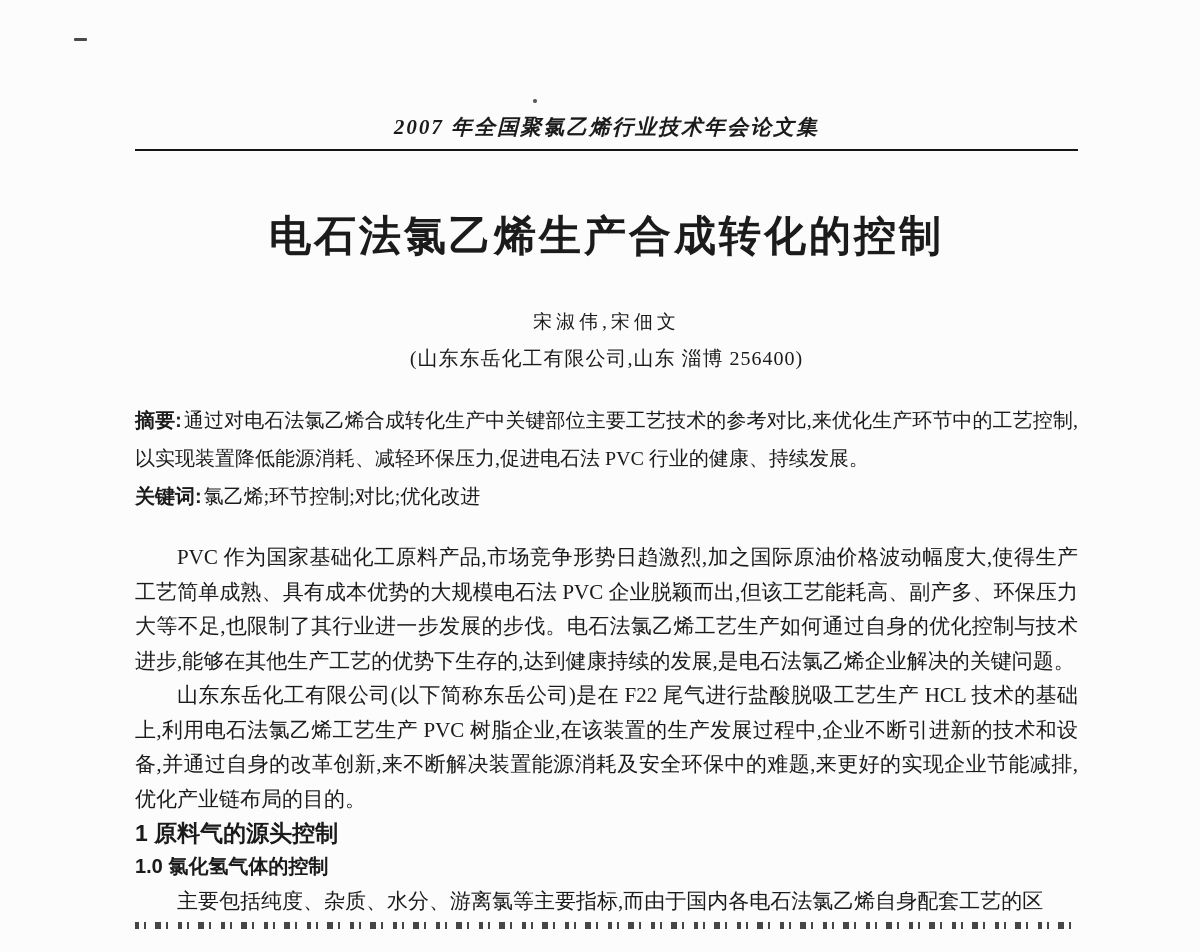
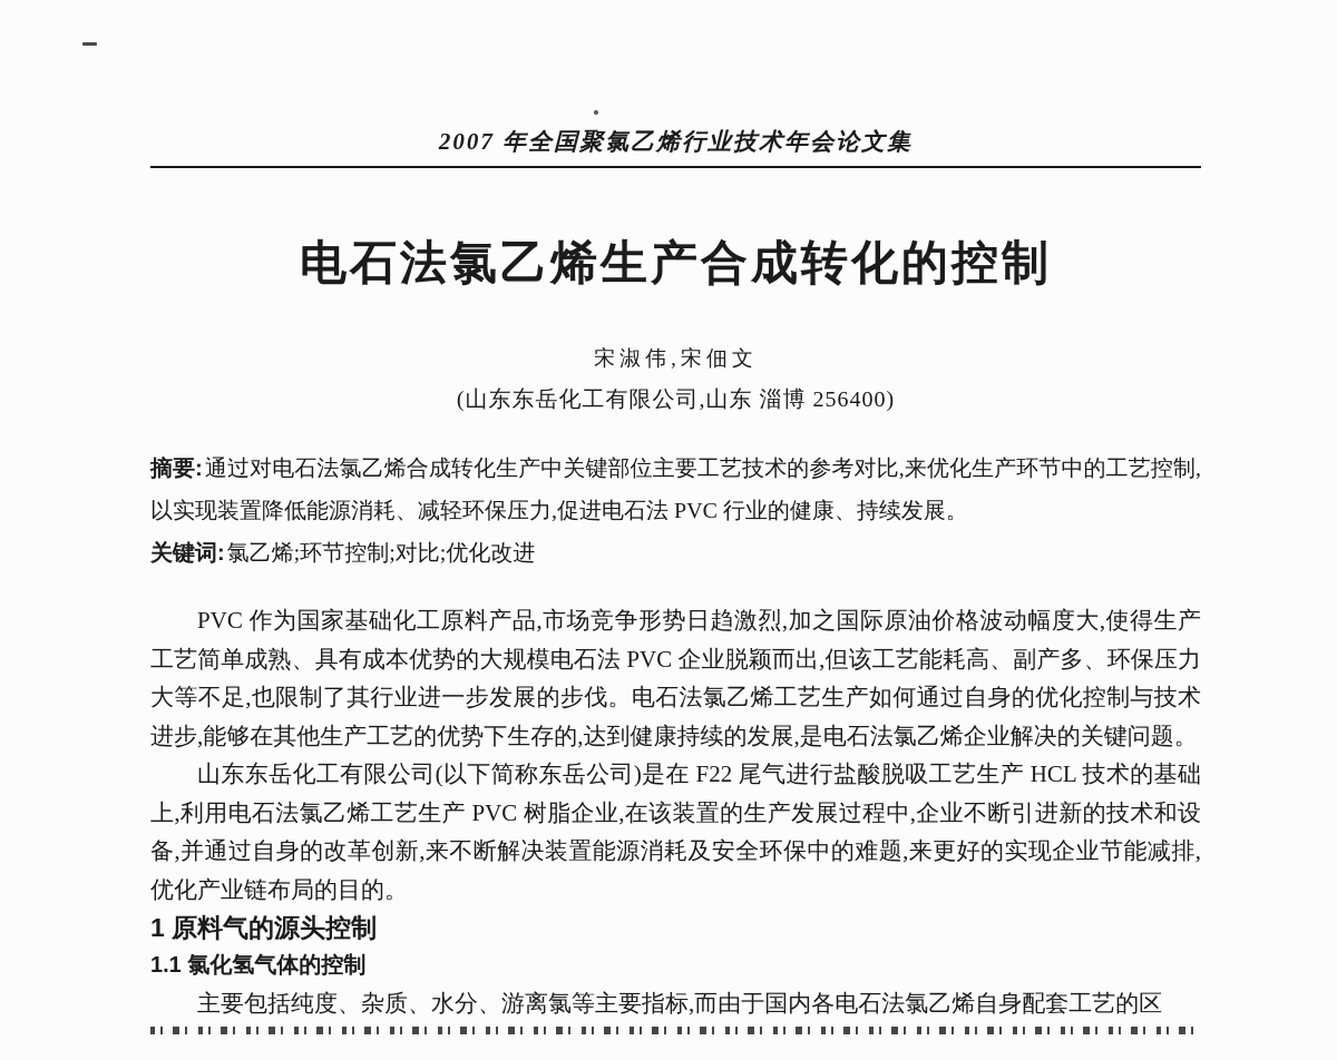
  2007 年全国聚氯乙烯行业技术年会论文集
  电石法氯乙烯生产合成转化的控制
  宋淑伟,宋佃文
  (山东东岳化工有限公司,山东 淄博 256400)
  摘要:通过对电石法氯乙烯合成转化生产中关键部位主要工艺技术的参考对比,来优化生产环节中的工艺控制,以实现装置降低能源消耗、减轻环保压力,促进电石法 PVC 行业的健康、持续发展。
  关键词:氯乙烯;环节控制;对比;优化改进
  PVC 作为国家基础化工原料产品,市场竞争形势日趋激烈,加之国际原油价格波动幅度大,使得生产工艺简单成熟、具有成本优势的大规模电石法 PVC 企业脱颖而出,但该工艺能耗高、副产多、环保压力大等不足,也限制了其行业进一步发展的步伐。电石法氯乙烯工艺生产如何通过自身的优化控制与技术进步,能够在其他生产工艺的优势下生存的,达到健康持续的发展,是电石法氯乙烯企业解决的关键问题。
  山东东岳化工有限公司(以下简称东岳公司)是在 F22 尾气进行盐酸脱吸工艺生产 HCL 技术的基础上,利用电石法氯乙烯工艺生产 PVC 树脂企业,在该装置的生产发展过程中,企业不断引进新的技术和设备,并通过自身的改革创新,来不断解决装置能源消耗及安全环保中的难题,来更好的实现企业节能减排,优化产业链布局的目的。
  1 原料气的源头控制
- 1.0 氯化氢气体的控制
+ 1.1 氯化氢气体的控制
  主要包括纯度、杂质、水分、游离氯等主要指标,而由于国内各电石法氯乙烯自身配套工艺的区
